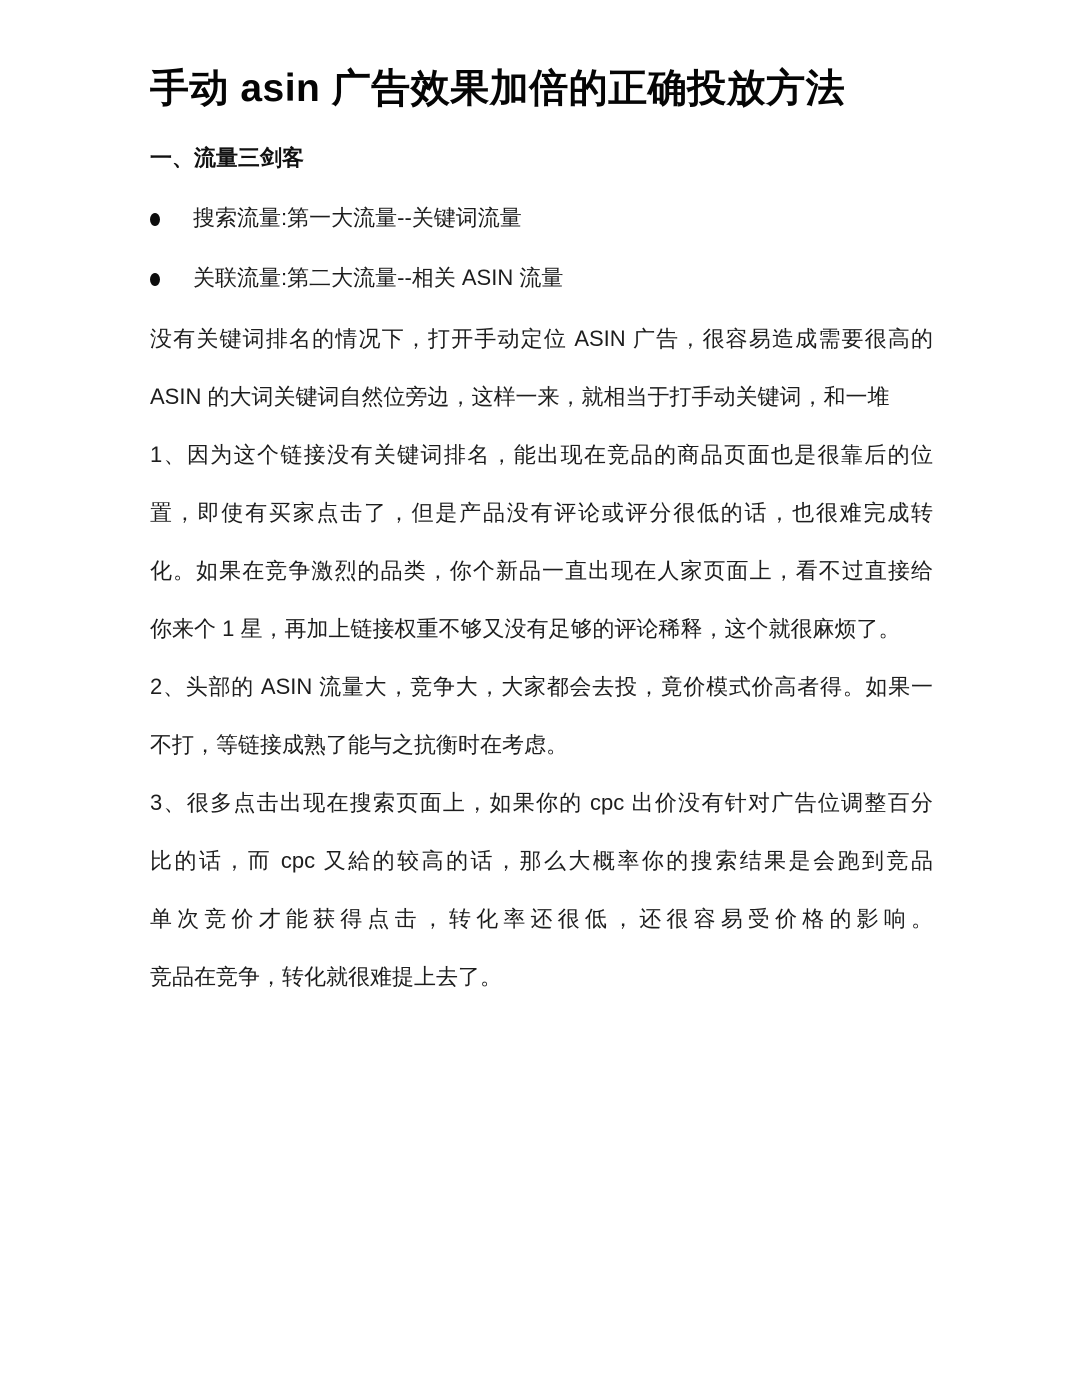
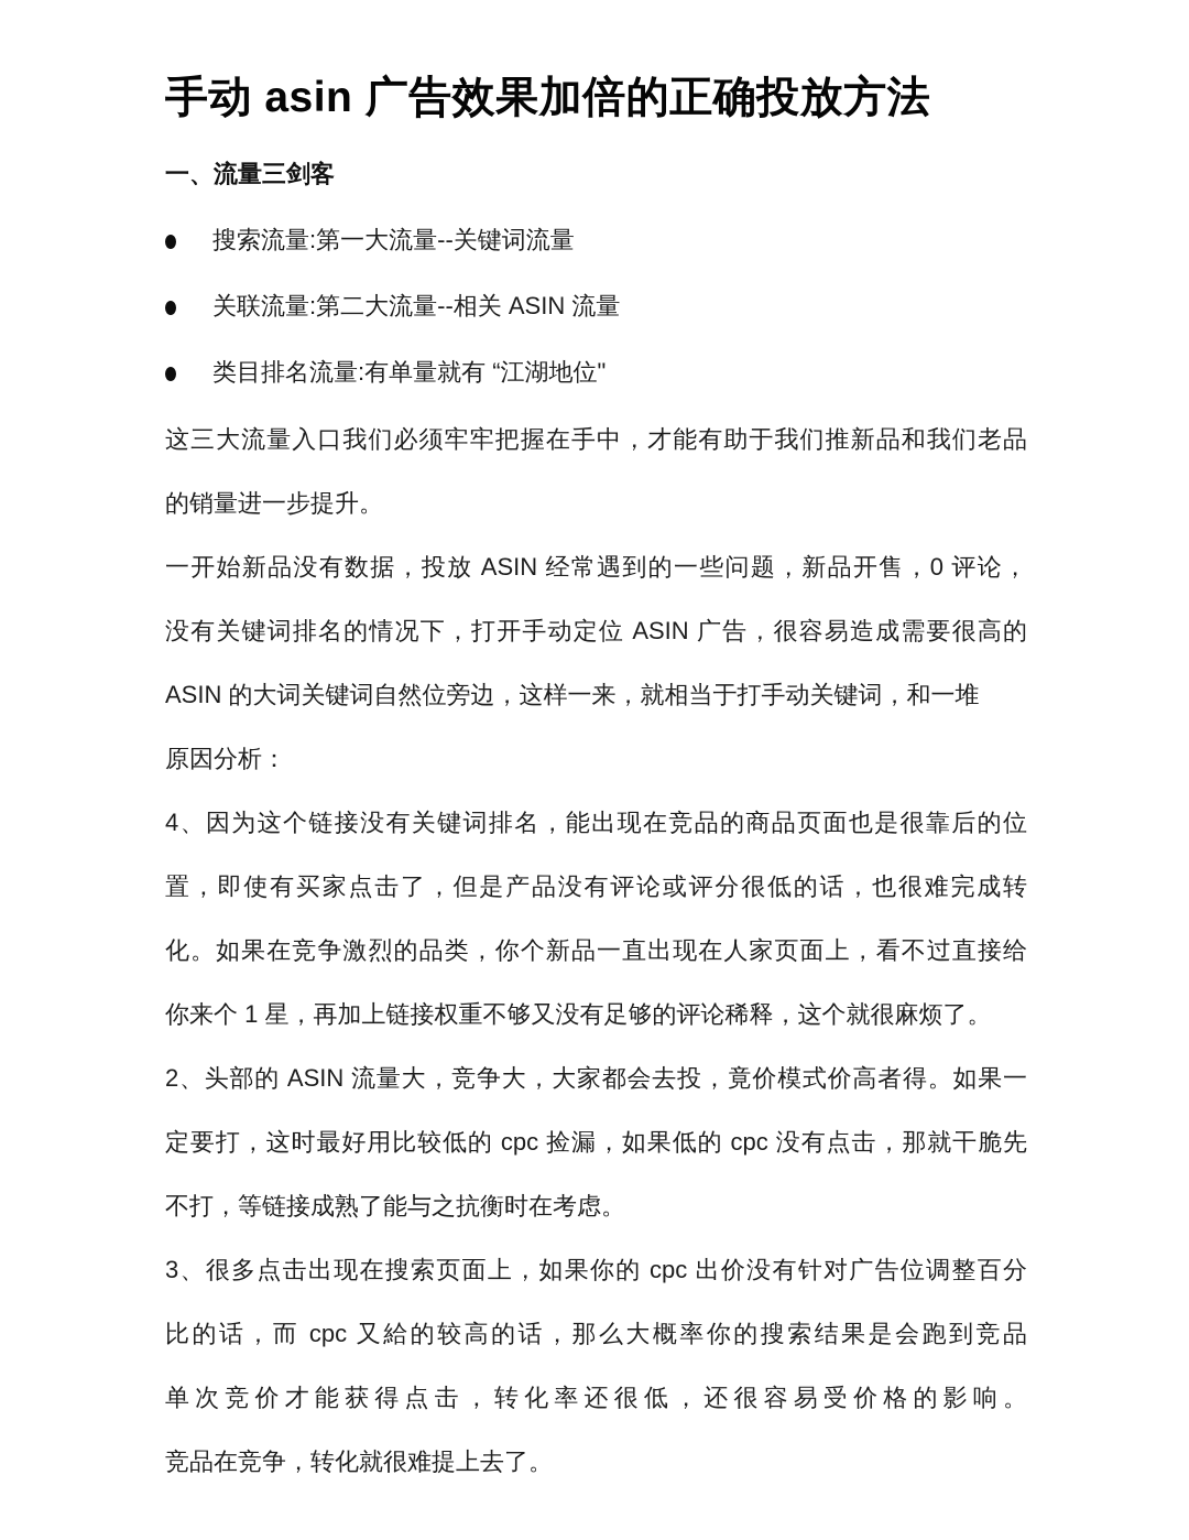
  手动 asin 广告效果加倍的正确投放方法
  一、流量三剑客
  搜索流量:第一大流量--关键词流量
  关联流量:第二大流量--相关 ASIN 流量
+ 类目排名流量:有单量就有 “江湖地位"
+ 这三大流量入口我们必须牢牢把握在手中，才能有助于我们推新品和我们老品
+ 的销量进一步提升。
+ 一开始新品没有数据，投放 ASIN 经常遇到的一些问题，新品开售，0 评论，
  没有关键词排名的情况下，打开手动定位 ASIN 广告，很容易造成需要很高的
  ASIN 的大词关键词自然位旁边，这样一来，就相当于打手动关键词，和一堆
+ 原因分析：
- 1、因为这个链接没有关键词排名，能出现在竞品的商品页面也是很靠后的位
+ 4、因为这个链接没有关键词排名，能出现在竞品的商品页面也是很靠后的位
  置，即使有买家点击了，但是产品没有评论或评分很低的话，也很难完成转
  化。如果在竞争激烈的品类，你个新品一直出现在人家页面上，看不过直接给
  你来个 1 星，再加上链接权重不够又没有足够的评论稀释，这个就很麻烦了。
  2、头部的 ASIN 流量大，竞争大，大家都会去投，竟价模式价高者得。如果一
+ 定要打，这时最好用比较低的 cpc 捡漏，如果低的 cpc 没有点击，那就干脆先
  不打，等链接成熟了能与之抗衡时在考虑。
  3、很多点击出现在搜索页面上，如果你的 cpc 出价没有针对广告位调整百分
  比的话，而 cpc 又給的较高的话，那么大概率你的搜索结果是会跑到竞品
  单次竞价才能获得点击，转化率还很低，还很容易受价格的影响。
  竞品在竞争，转化就很难提上去了。
